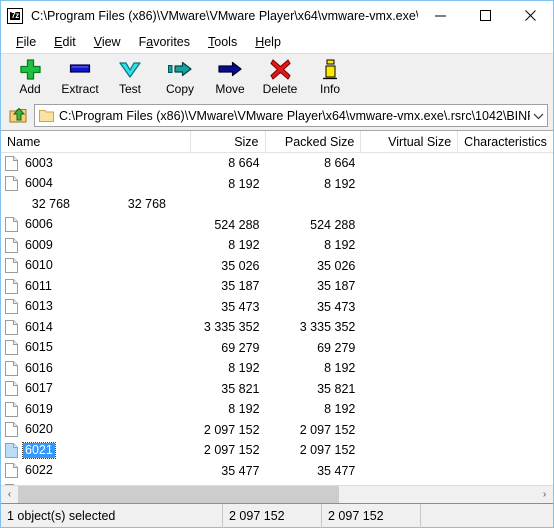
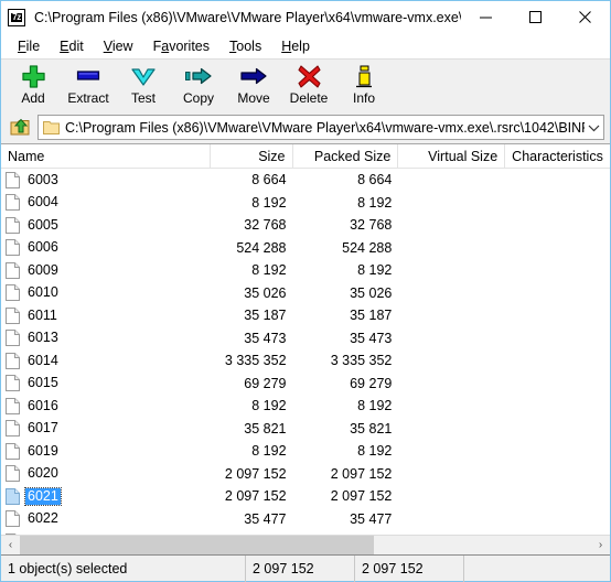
  7z
  C:\Program Files (x86)\VMware\VMware Player\x64\vmware-vmx.exe
  File
  Edit
  View
  Favorites
  Tools
  Help
  Add
  Extract
  Test
  Copy
  Move
  Delete
  Info
  C:\Program Files (x86)\VMware\VMware Player\x64\vmware-vmx.exe\.rsrc\1042\BIN
  Name
  Size
  Packed Size
  Virtual Size
  Characteristics
  6003
  8 664
  8 664
  6004
  8 192
  8 192
+ 6005
  32 768
  32 768
  6006
  524 288
  524 288
  6009
  8 192
  8 192
  6010
  35 026
  35 026
  6011
  35 187
  35 187
  6013
  35 473
  35 473
  6014
  3 335 352
  3 335 352
  6015
  69 279
  69 279
  6016
  8 192
  8 192
  6017
  35 821
  35 821
  6019
  8 192
  8 192
  6020
  2 097 152
  2 097 152
  6021
  2 097 152
  2 097 152
  6022
  35 477
  35 477
  ‹
  ›
  1 object(s) selected
  2 097 152
  2 097 152
